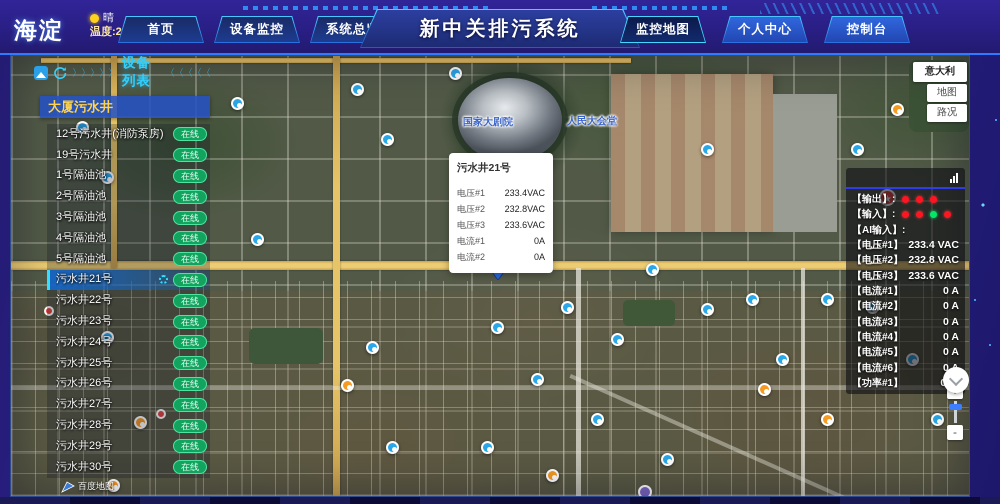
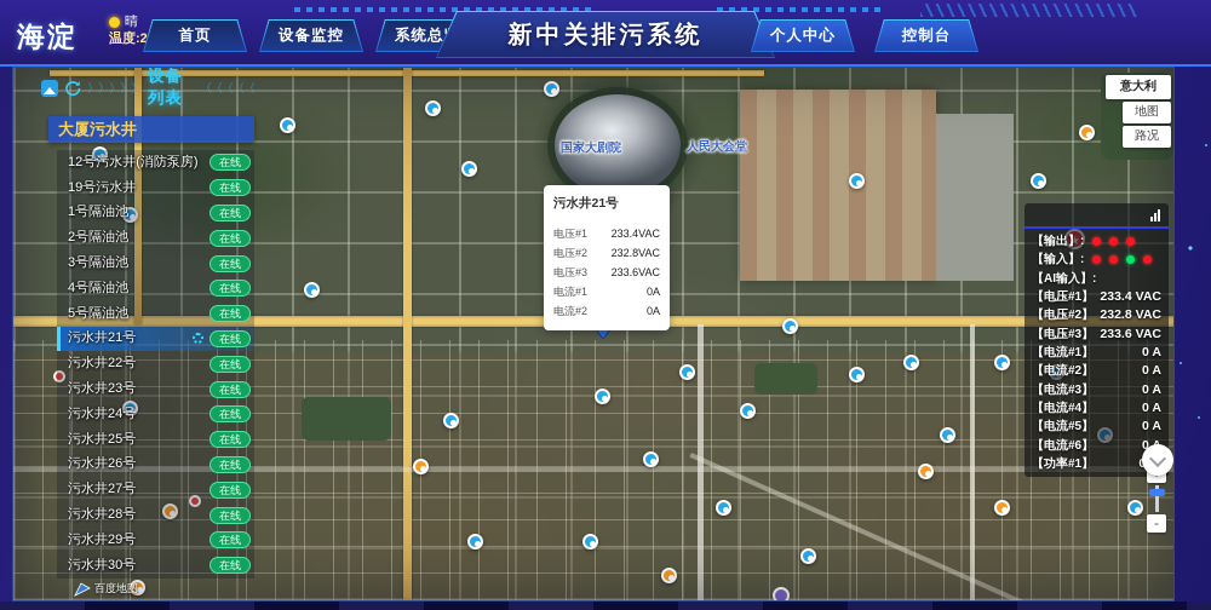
  海淀
  晴
  首页
  设备监控
  系统总
  新中关排污系统
- 监控地图
  个人中心
  控制台
  国家大剧院
  人民大会堂
  ★
  污水井21号
  电压#1
  233.4VAC
  电压#2
  232.8VAC
  电压#3
  233.6VAC
  电流#1
  0A
  电流#2
  0A
  〉〉〉〉〉
  设备列表
  〈〈〈〈〈
  大厦污水井
  12号污水井(消防泵房)
  在线
  19号污水井
  在线
  1号隔油池
  在线
  2号隔油池
  在线
  3号隔油池
  在线
  4号隔油池
  在线
  5号隔油池
  在线
  污水井21号
  在线
  污水井22号
  在线
  污水井23号
  在线
  污水井24号
  在线
  污水井25号
  在线
  污水井26号
  在线
  污水井27号
  在线
  污水井28号
  在线
  污水井29号
  在线
  污水井30号
  在线
  【输出】:
  【输入】:
  【AI输入】:
  【电压#1】
  233.4 VAC
  【电压#2】
  232.8 VAC
  【电压#3】
  233.6 VAC
  【电流#1】
  0 A
  【电流#2】
  0 A
  【电流#3】
  0 A
  【电流#4】
  0 A
  【电流#5】
  0 A
  【电流#6】
  【功率#1】
  意大利
  地图
  路况
  -
  百度地图
